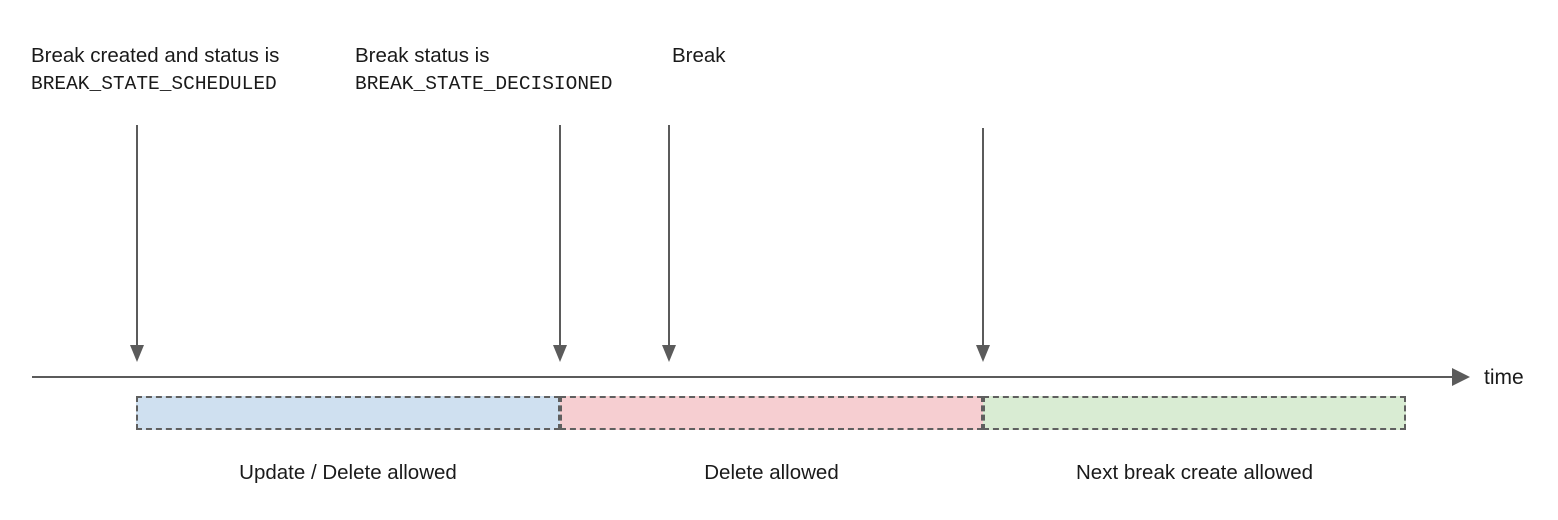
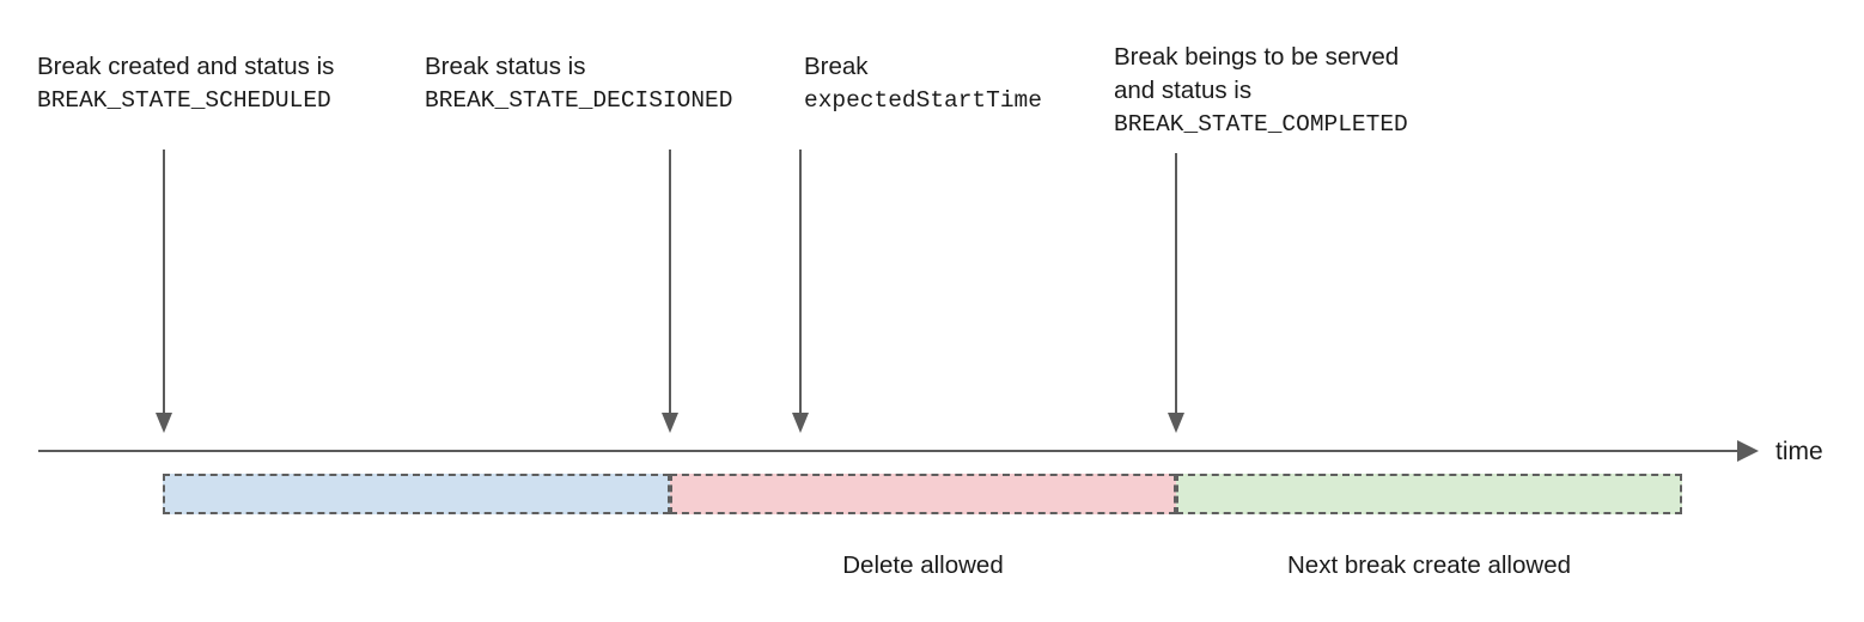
  Break created and status is
  BREAK_STATE_SCHEDULED
  Break status is
  BREAK_STATE_DECISIONED
  Break
+ expectedStartTime
+ Break beings to be served
+ and status is
+ BREAK_STATE_COMPLETED
  time
- Update / Delete allowed
  Delete allowed
  Next break create allowed
